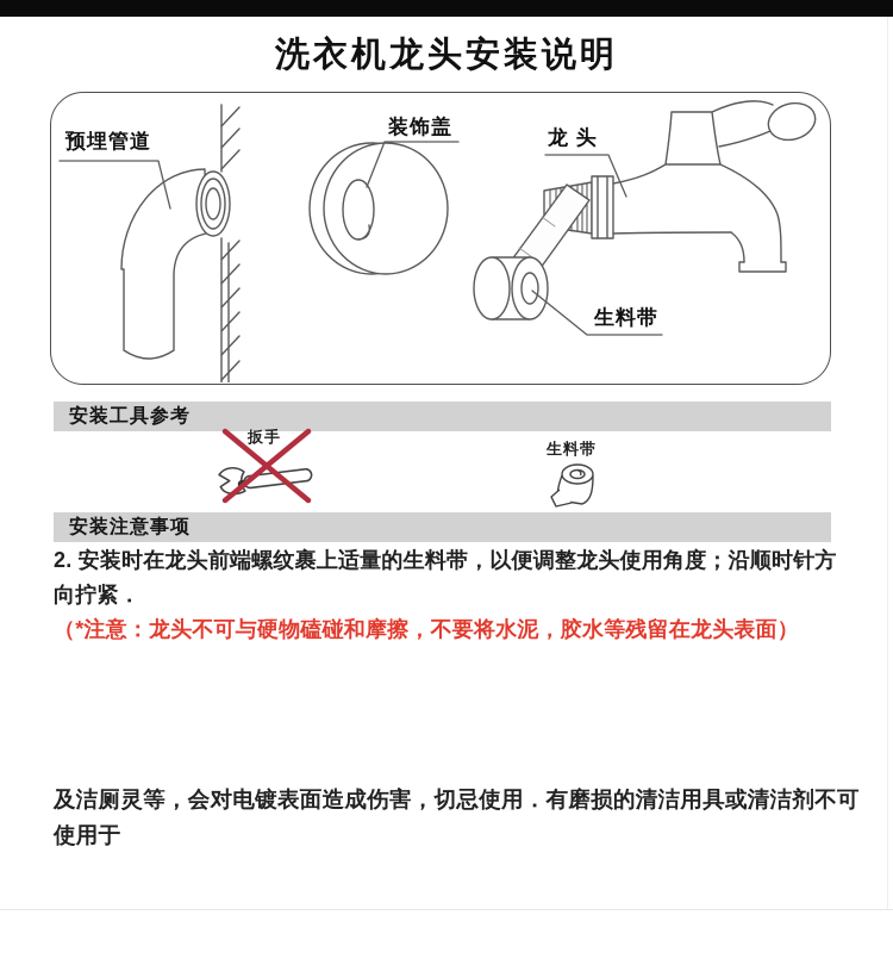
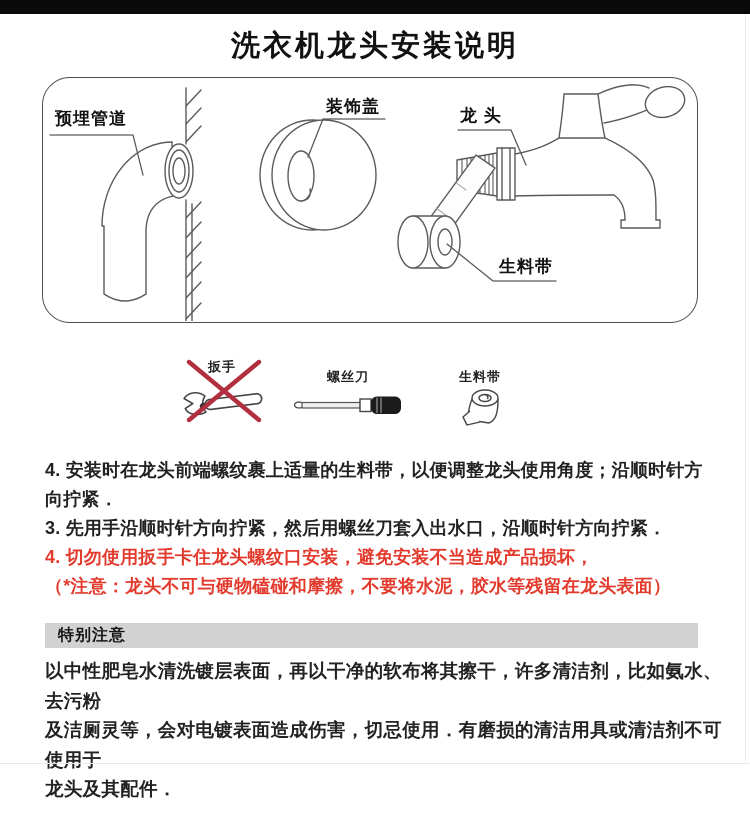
  洗衣机龙头安装说明
  预埋管道
  装饰盖
  龙 头
  生料带
- 安装工具参考
  扳手
+ 螺丝刀
  生料带
- 安装注意事项
- 2. 安装时在龙头前端螺纹裹上适量的生料带，以便调整龙头使用角度；沿顺时针方向拧紧．
+ 4. 安装时在龙头前端螺纹裹上适量的生料带，以便调整龙头使用角度；沿顺时针方向拧紧．
+ 3. 先用手沿顺时针方向拧紧，然后用螺丝刀套入出水口，沿顺时针方向拧紧．
+ 4. 切勿使用扳手卡住龙头螺纹口安装，避免安装不当造成产品损坏，
  （*注意：龙头不可与硬物磕碰和摩擦，不要将水泥，胶水等残留在龙头表面）
+ 特别注意
+ 以中性肥皂水清洗镀层表面，再以干净的软布将其擦干，许多清洁剂，比如氨水、去污粉
  及洁厕灵等，会对电镀表面造成伤害，切忌使用．有磨损的清洁用具或清洁剂不可使用于
+ 龙头及其配件．
